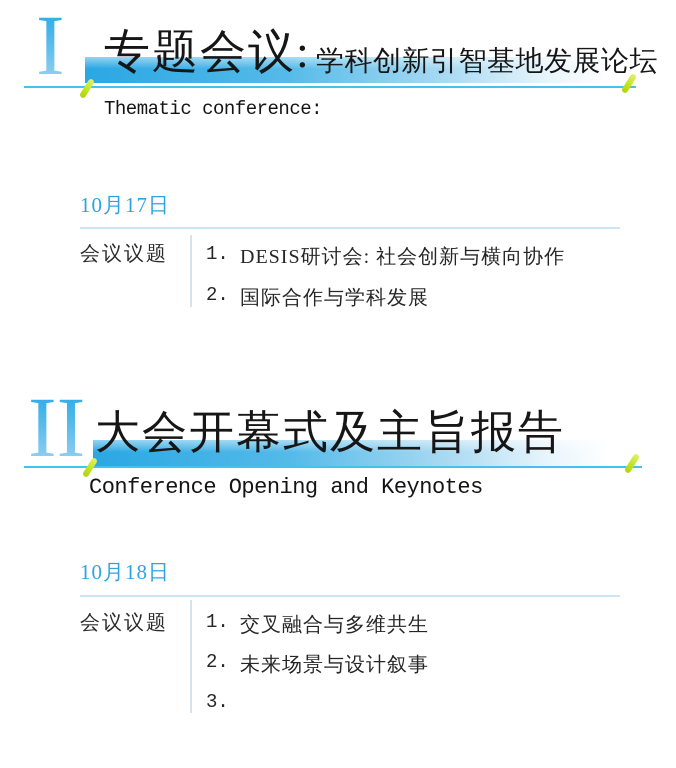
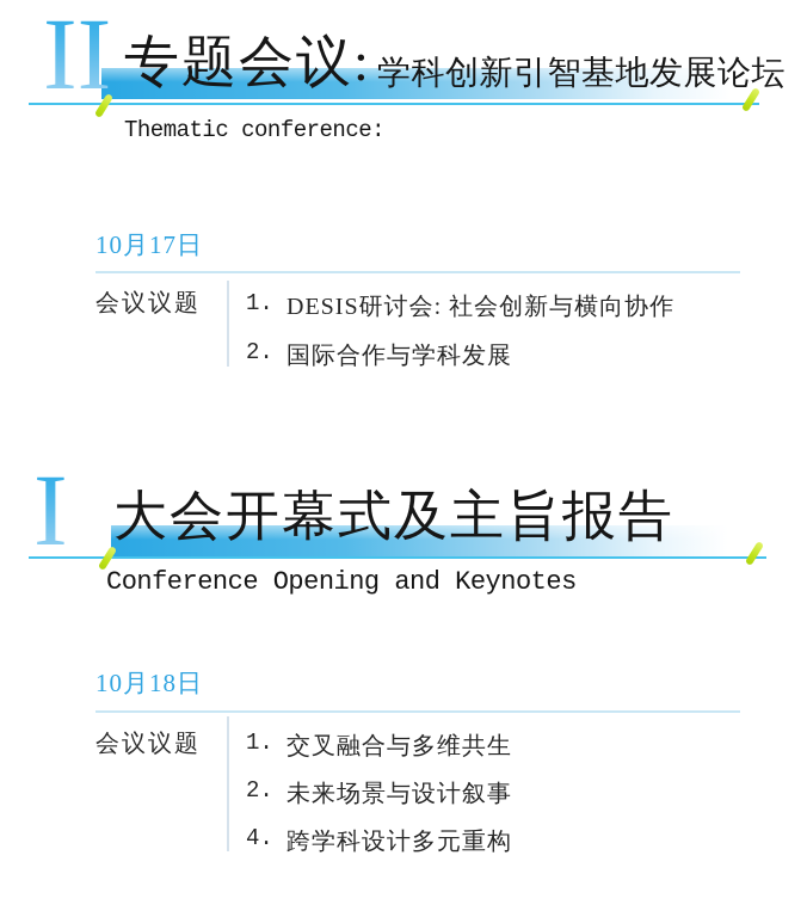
- I
+ II
  专题会议:
  学科创新引智基地发展论坛
  Thematic conference:
  10月17日
  会议议题
  1.
  DESIS研讨会: 社会创新与横向协作
  2.
  国际合作与学科发展
- II
+ I
  大会开幕式及主旨报告
  Conference Opening and Keynotes
  10月18日
  会议议题
  1.
  交叉融合与多维共生
  2.
  未来场景与设计叙事
- 3.
+ 4.
+ 跨学科设计多元重构
